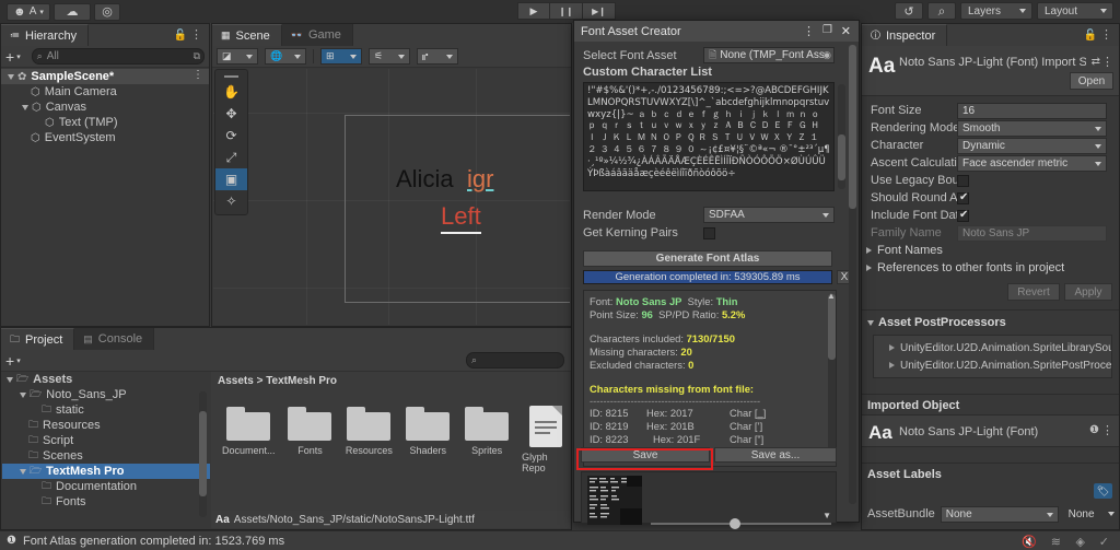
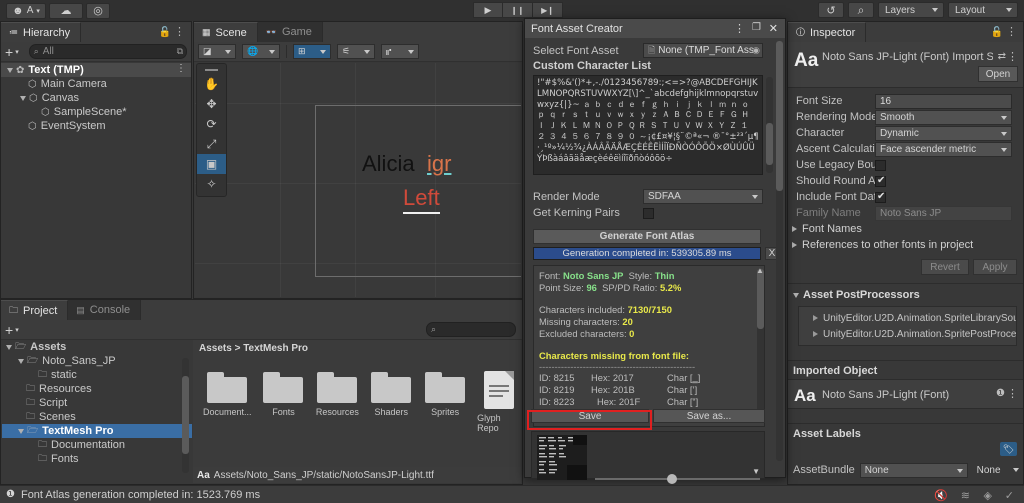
  ☻
  A
  ☁
  ◎
  ▶
  ❙❙
  ▶❙
  ↺
  ⌕
  Layers
  Layout
  ≔
  Hierarchy
  🔓
  ⋮
  +
  ⌕
  All
  ⧉
  ✿
- SampleScene*
+ Text (TMP)
  ⋮
  ⬡
  Main Camera
  ⬡
  Canvas
  ⬡
- Text (TMP)
+ SampleScene*
  ⬡
  EventSystem
  ▦
  Scene
  👓
  Game
  ◪
  🌐
  ⊞
  ⚟
  ⑈
  Alicia
  igr
  Left
  ✋
  ✥
  ⟳
  ⤢
  ▣
  ✧
  🗀
  Project
  ▤
  Console
  +
  ⌕
  🗁
  Assets
  🗁
  Noto_Sans_JP
  🗀
  static
  🗀
  Resources
  🗀
  Script
  🗀
  Scenes
  🗁
  TextMesh Pro
  🗀
  Documentation
  🗀
  Fonts
  Assets > TextMesh Pro
  Document...
  Fonts
  Resources
  Shaders
  Sprites
  Glyph Repo
  Aa
  Assets/Noto_Sans_JP/static/NotoSansJP-Light.ttf
  ⓘ
  Inspector
  🔓
  ⋮
  Aa
  Noto Sans JP-Light (Font) Import S
  ⇄
  ⋮
  Open
  Font Size
  16
  Rendering Mod
  Smooth
  Character
  Dynamic
  Ascent Calculati
  Face ascender metric
  Use Legacy Bou
  Should Round A
  Include Font Da
  Family Name
  Noto Sans JP
  Font Names
  References to other fonts in project
  Revert
  Apply
  Asset PostProcessors
  UnityEditor.U2D.Animation.SpriteLibrarySou
  UnityEditor.U2D.Animation.SpritePostProce
  Imported Object
  Aa
  Noto Sans JP-Light (Font)
  ❶
  ⋮
  Asset Labels
  🏷
  AssetBundle
  None
  None
  Font Asset Creator
  ⋮
  ❐
  ✕
  Select Font Asset
  🗎
  None (TMP_Font Ass
  ◉
  Custom Character List
  !"#$%&'()*+,-./0123456789:;<=>?@ABCDEFGHIJKLMNOPQRSTUVWXYZ[\]^_`abcdefghijklmnopqrstuvwxyz{|}~ ａ ｂ ｃ ｄ ｅ ｆ ｇ ｈ ｉ ｊ ｋ ｌ ｍ ｎ ｏ ｐ ｑ ｒ ｓ ｔ ｕ ｖ ｗ ｘ ｙ ｚ Ａ Ｂ Ｃ Ｄ Ｅ Ｆ Ｇ Ｈ Ｉ Ｊ Ｋ Ｌ Ｍ Ｎ Ｏ Ｐ Ｑ Ｒ Ｓ Ｔ Ｕ Ｖ Ｗ Ｘ Ｙ Ｚ １ ２ ３ ４ ５ ６ ７ ８ ９ ０ ～¡¢£¤¥¦§¨©ª«¬ ®¯°±²³´µ¶·¸¹º»¼½¾¿ÀÁÂÃÄÅÆÇÈÉÊËÌÍÎÏÐÑÒÓÔÕÖ×ØÙÚÛÜÝÞßàáâãäåæçèéêëìíîïðñòóôõö÷
  Render Mode
  SDFAA
  Get Kerning Pairs
  Generate Font Atlas
  Generation completed in: 539305.89 ms
  X
  Font: Noto Sans JP Style: Thin
  Point Size: 96 SP/PD Ratio: 5.2%
  Characters included: 7130/7150
  Missing characters: 20
  Excluded characters: 0
  Characters missing from font file:
  --------------------------------------------------
  ID: 8215
  Hex: 2017
  Char [‗]
  ID: 8219
  Hex: 201B
  Char [‛]
  ID: 8223
  Hex: 201F
  Char [‟]
  ▲
  Save
  Save as...
  ▼
  ❶
  Font Atlas generation completed in: 1523.769 ms
  🔇
  ≋
  ◈
  ✓
